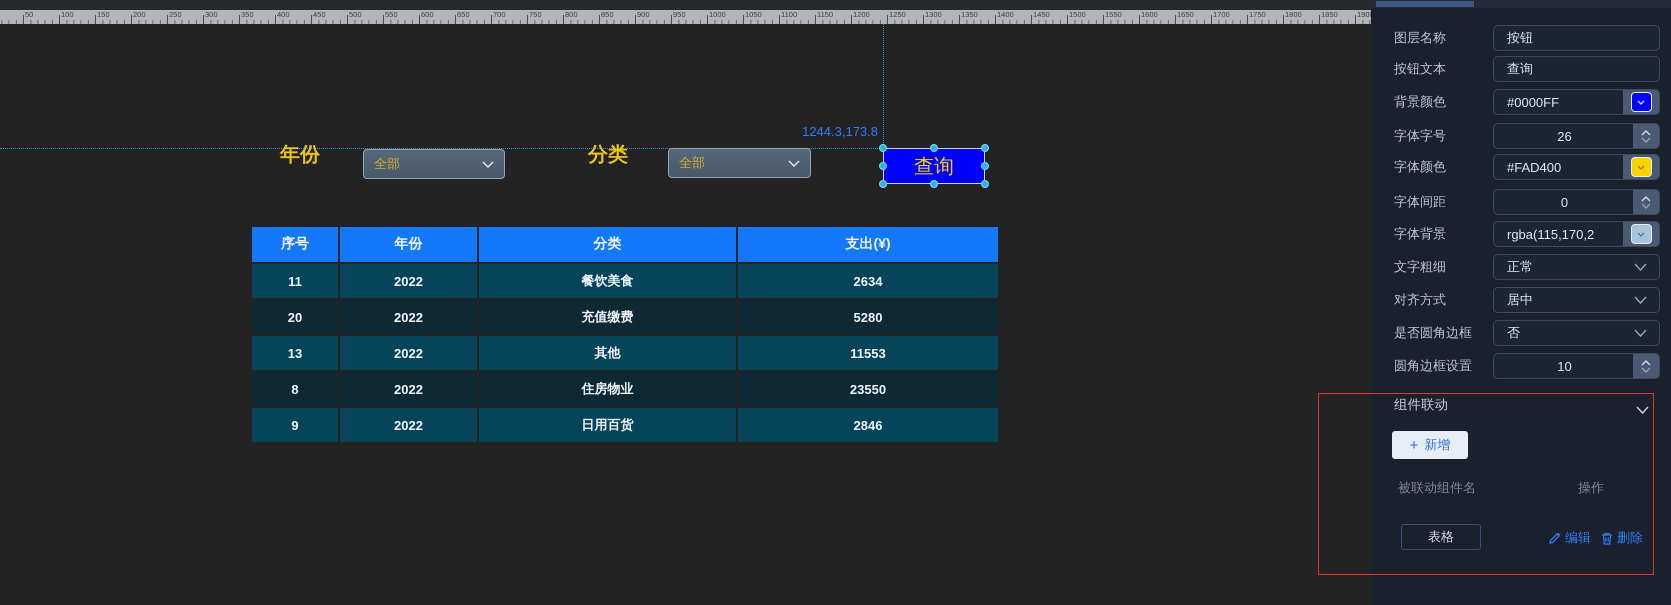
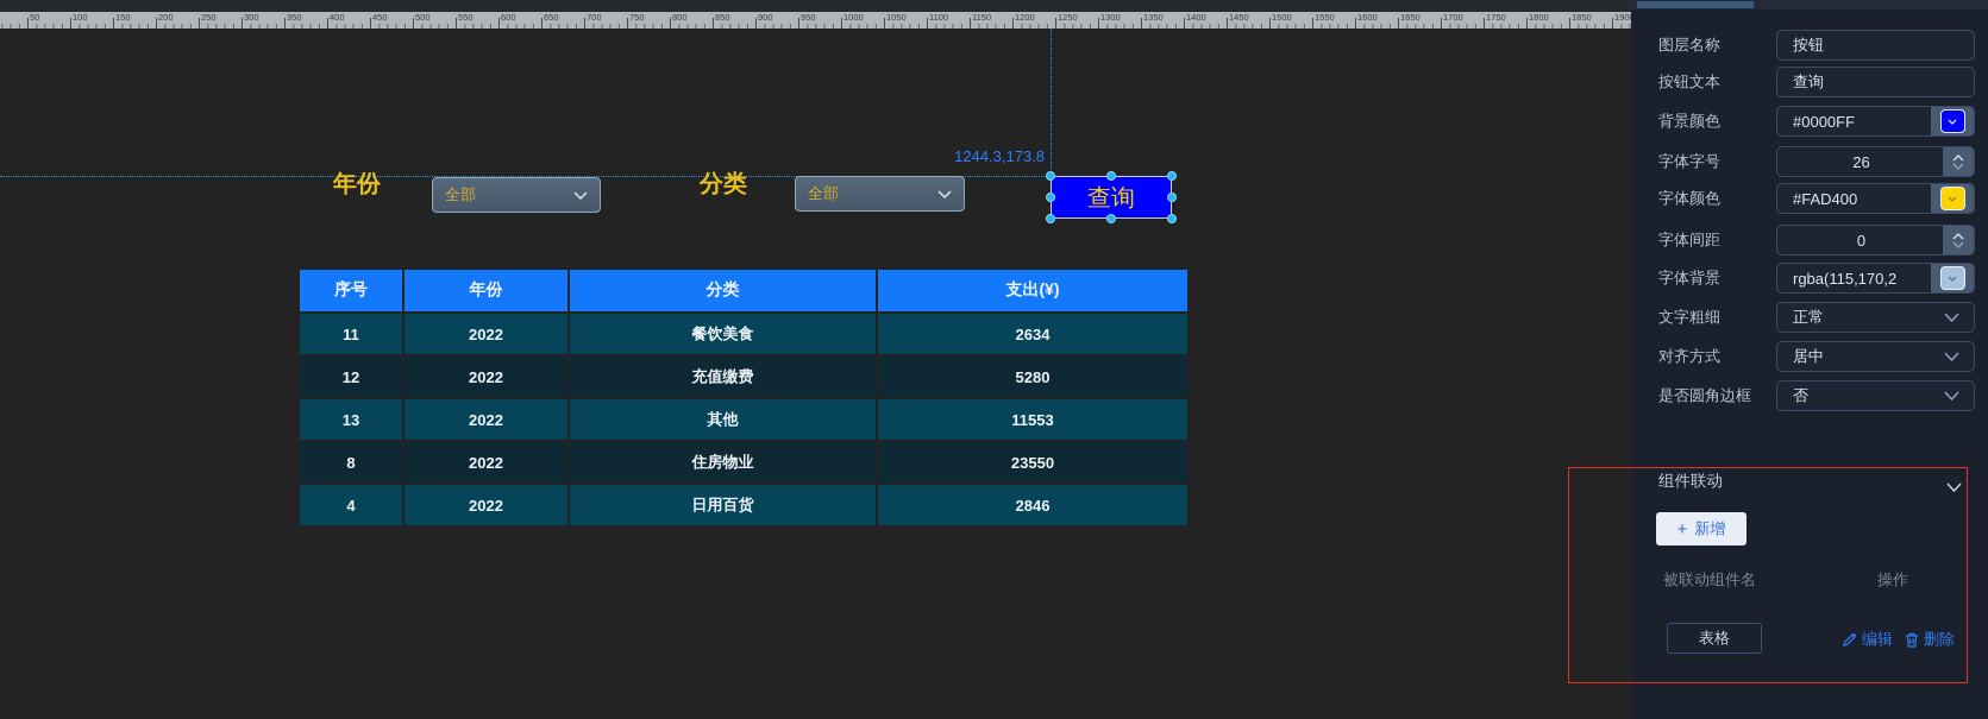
  50
  100
  150
  200
  250
  300
  350
  400
  450
  500
  550
  600
  650
  700
  750
  800
  850
  900
  950
  1000
  1050
  1100
  1150
  1200
  1250
  1300
  1350
  1400
  1450
  1500
  1550
  1600
  1650
  1700
  1750
  1800
  1850
  190
  1244.3,173.8
  年份
  全部
  分类
  全部
  查询
  序号	年份	分类	支出(¥)
  11	2022	餐饮美食	2634
- 20	2022	充值缴费	5280
+ 12	2022	充值缴费	5280
  13	2022	其他	11553
  8	2022	住房物业	23550
- 9	2022	日用百货	2846
+ 4	2022	日用百货	2846
  图层名称
  按钮
  按钮文本
  查询
  背景颜色
  #0000FF
  字体字号
  26
  字体颜色
  #FAD400
  字体间距
  0
  字体背景
  rgba(115,170,2
  文字粗细
  正常
  对齐方式
  居中
  是否圆角边框
  否
- 圆角边框设置
- 10
  组件联动
  +
  新增
  被联动组件名
  操作
  表格
  编辑
  删除
